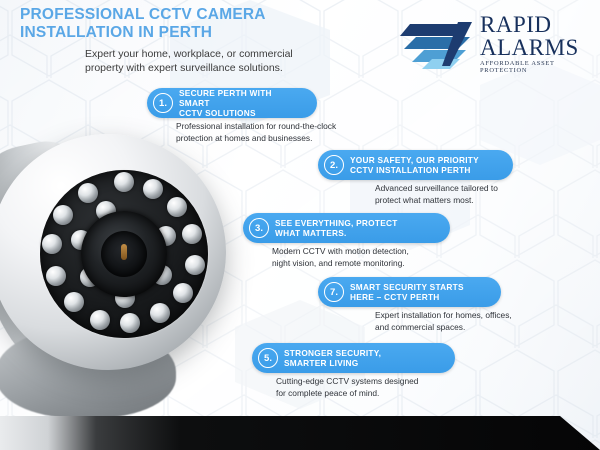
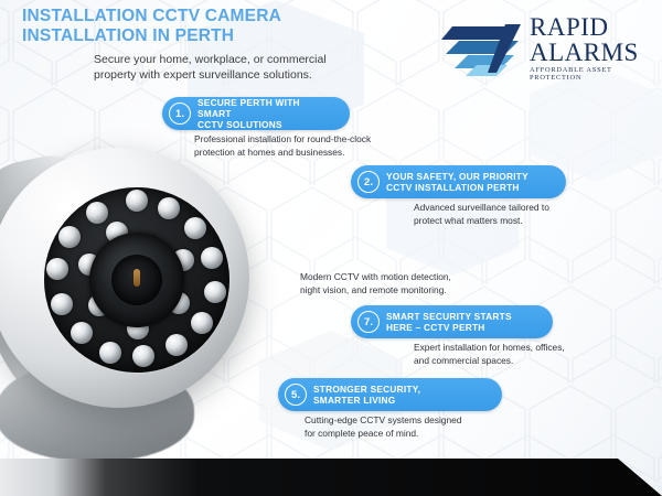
- PROFESSIONAL CCTV CAMERA INSTALLATION IN PERTH
+ INSTALLATION CCTV CAMERA INSTALLATION IN PERTH
- Expert your home, workplace, or commercial property with expert surveillance solutions.
+ Secure your home, workplace, or commercial property with expert surveillance solutions.
  RAPID
  ALARMS
  1.
  SECURE PERTH WITH SMART
  CCTV SOLUTIONS
  Professional installation for round-the-clock
  protection at homes and businesses.
  2.
  YOUR SAFETY, OUR PRIORITY
  CCTV INSTALLATION PERTH
  Advanced surveillance tailored to
  protect what matters most.
- 3.
- SEE EVERYTHING, PROTECT
- WHAT MATTERS.
  Modern CCTV with motion detection,
  night vision, and remote monitoring.
  7.
  SMART SECURITY STARTS
  HERE – CCTV PERTH
  Expert installation for homes, offices,
  and commercial spaces.
  5.
  STRONGER SECURITY,
  SMARTER LIVING
  Cutting-edge CCTV systems designed
  for complete peace of mind.
